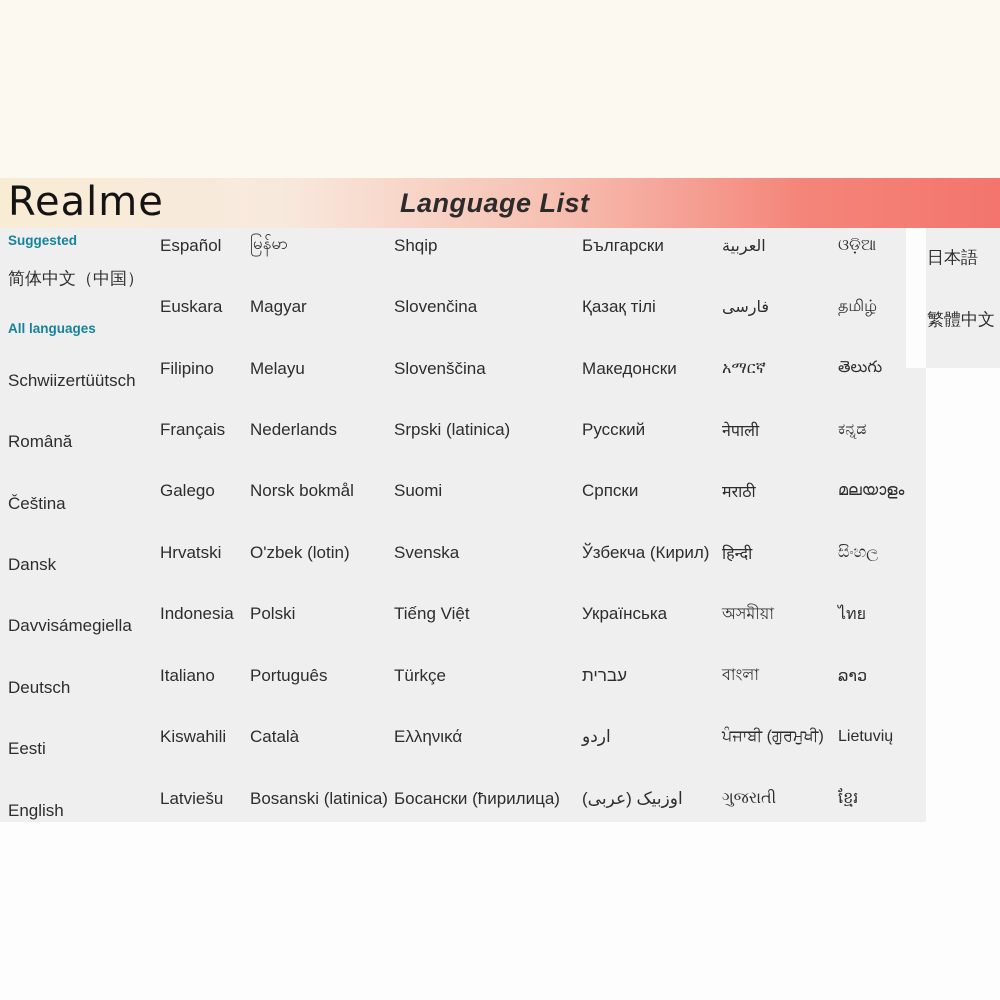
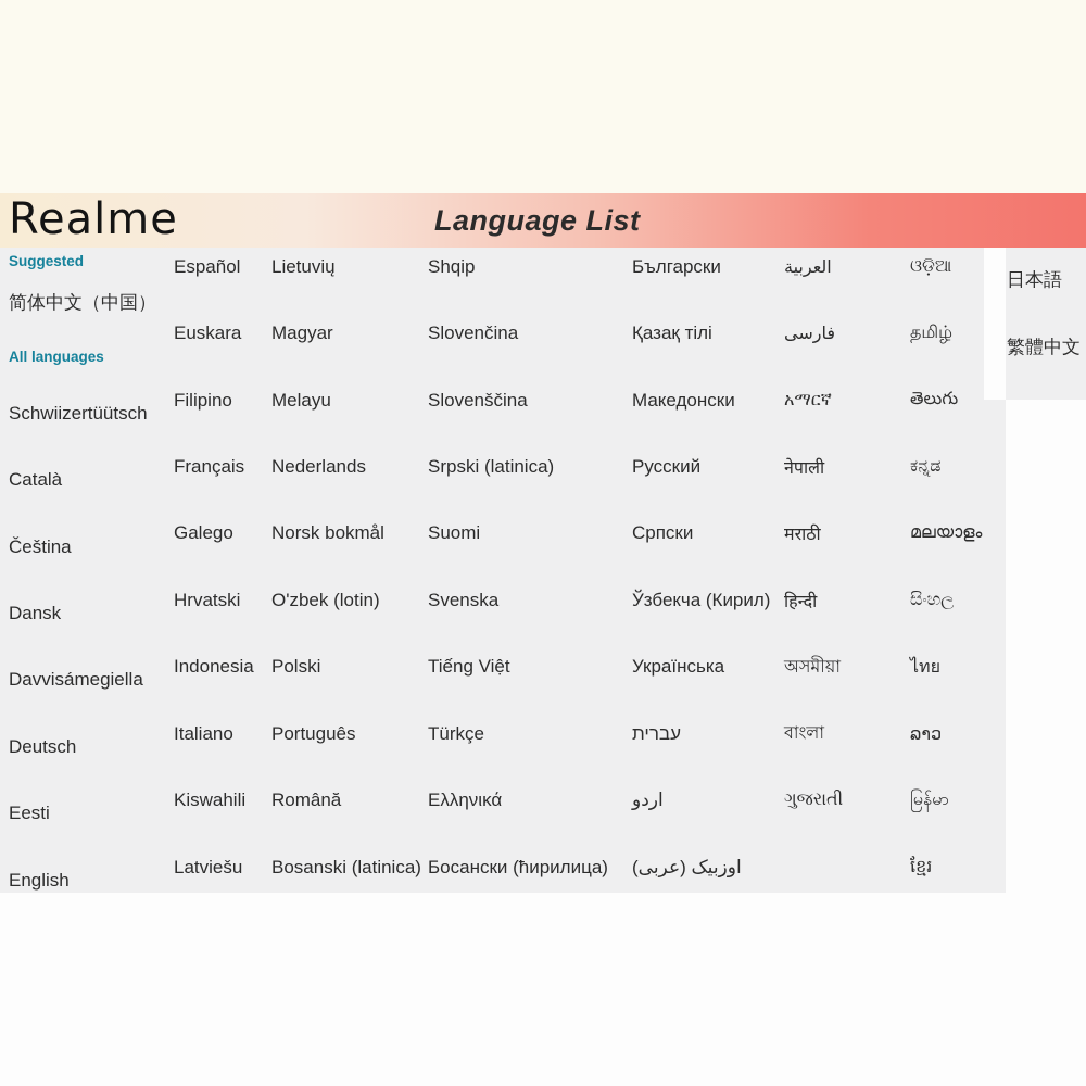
  Realme
  Language List
  Suggested
  简体中文（中国）
  All languages
  Schwiizertüütsch
- Română
+ Català
  Čeština
  Dansk
  Davvisámegiella
  Deutsch
  Eesti
  English
  Español
  Euskara
  Filipino
  Français
  Galego
  Hrvatski
  Indonesia
  Italiano
  Kiswahili
  Latviešu
- မြန်မာ
+ Lietuvių
  Magyar
  Melayu
  Nederlands
  Norsk bokmål
  O'zbek (lotin)
  Polski
  Português
- Català
+ Română
  Bosanski (latinica)
  Shqip
  Slovenčina
  Slovenščina
  Srpski (latinica)
  Suomi
  Svenska
  Tiếng Việt
  Türkçe
  Ελληνικά
  Босански (ћирилица)
  Български
  Қазақ тілі
  Македонски
  Русский
  Српски
  Ўзбекча (Кирил)
  Українська
  עברית
  اردو
  اوزبیک (عربی)
  العربية
  فارسی
  አማርኛ
  नेपाली
  मराठी
  हिन्दी
  অসমীয়া
  বাংলা
- ਪੰਜਾਬੀ (ਗੁਰਮੁਖੀ)
  ગુજરાતી
  ଓଡ଼ିଆ
  தமிழ்
  తెలుగు
  ಕನ್ನಡ
  മലയാളം
  සිංහල
  ไทย
  ລາວ
- Lietuvių
+ မြန်မာ
  ខ្មែរ
  日本語
  繁體中文
